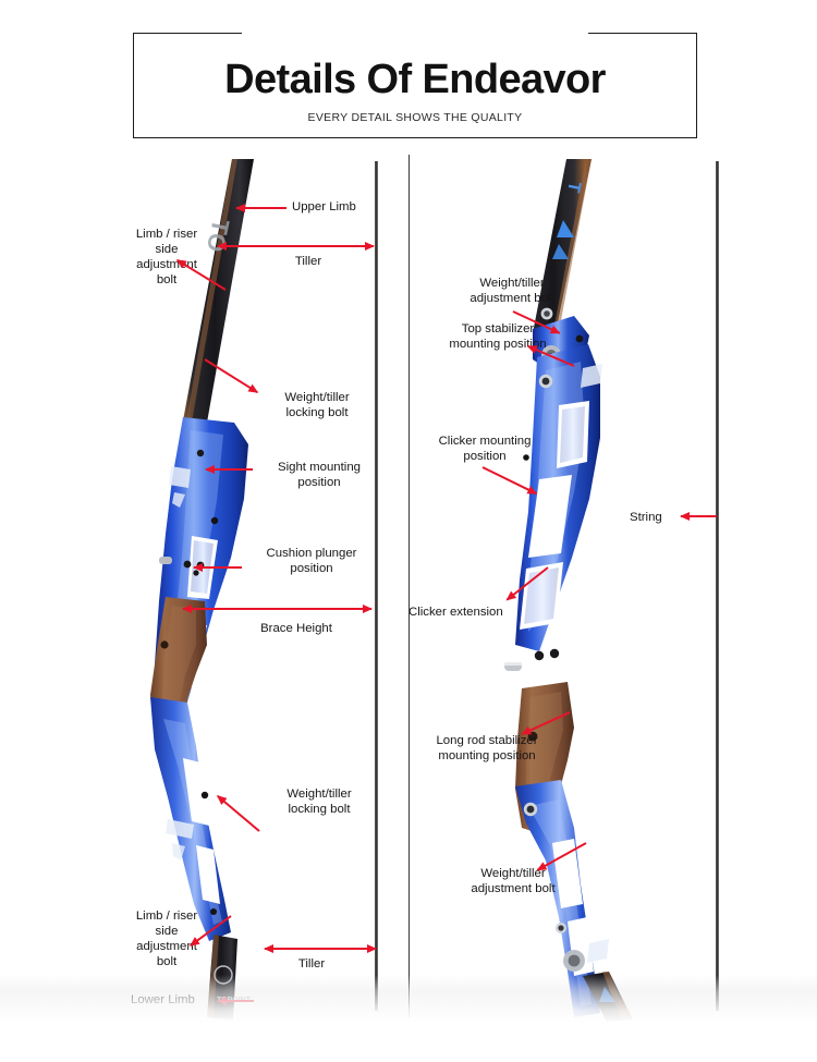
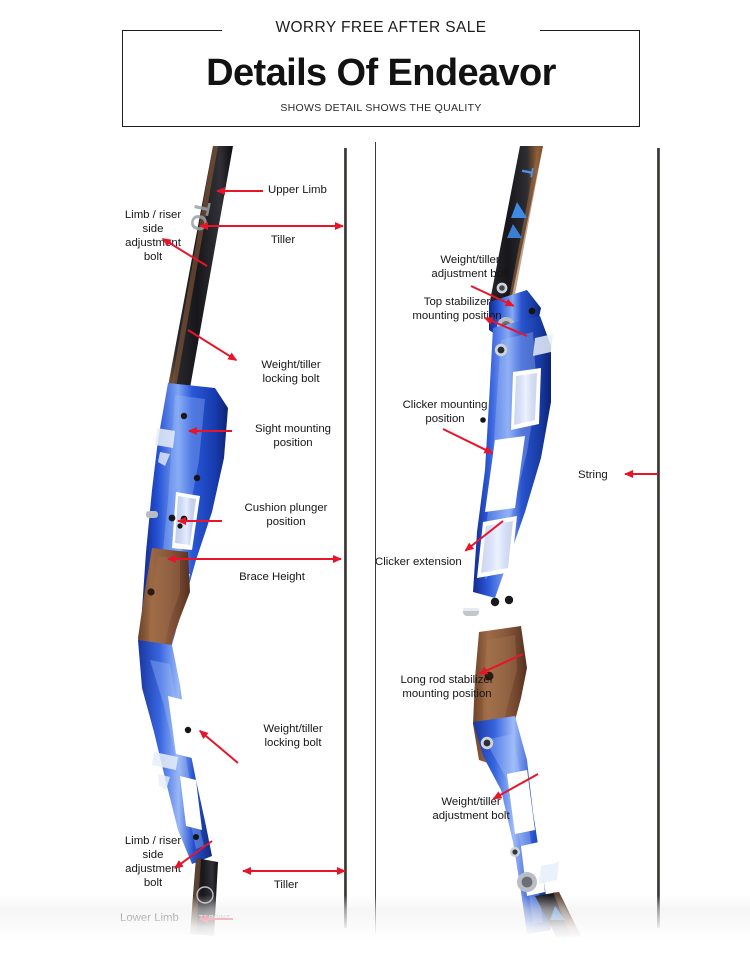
+ WORRY FREE AFTER SALE
  Details Of Endeavor
- EVERY DETAIL SHOWS THE QUALITY
+ SHOWS DETAIL SHOWS THE QUALITY
  Upper Limb
  Tiller
  Limb / riser
  side
  adjustnt
  bolt
  Weight/tiller
  locking bolt
  Sight mounting
  position
  Cushion plunger
  position
  Brace Height
  Weight/tiller
  locking bolt
  Limb / riser
  side
  adjustme
  bolt
  Tiller
  Weight/tiller
  adjustment bolt
  Top stabilizer
  mounting posion
  Clicker mounting
  position
  String
  Clicker extension
  Long rod stabilizer
  mounting position
  Weight/tillr
  adjustment bolt
